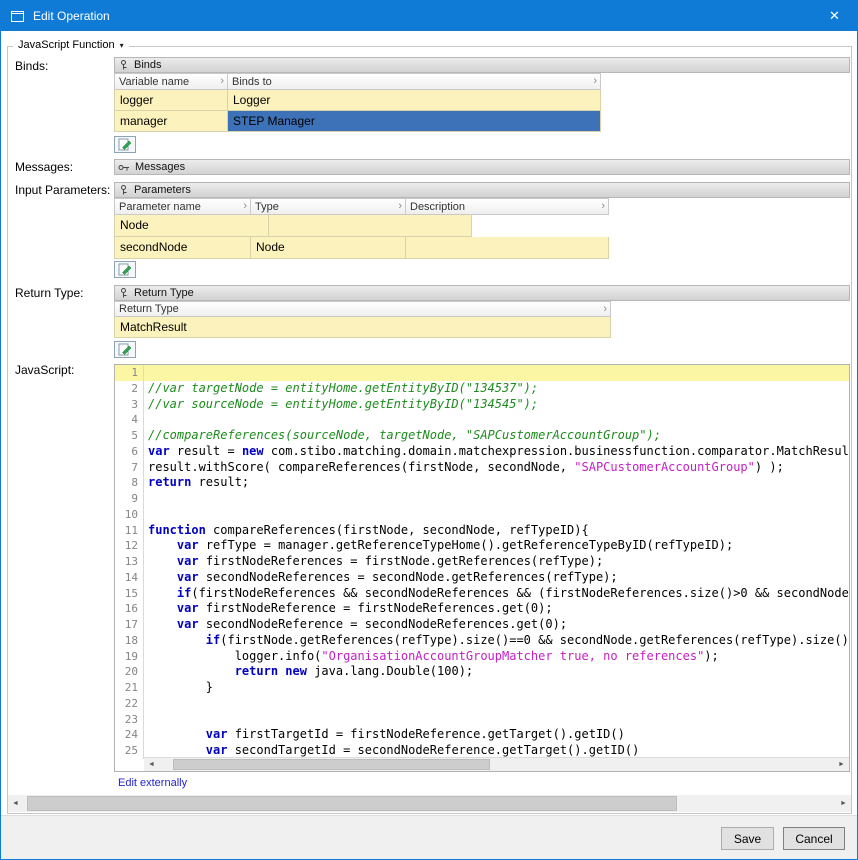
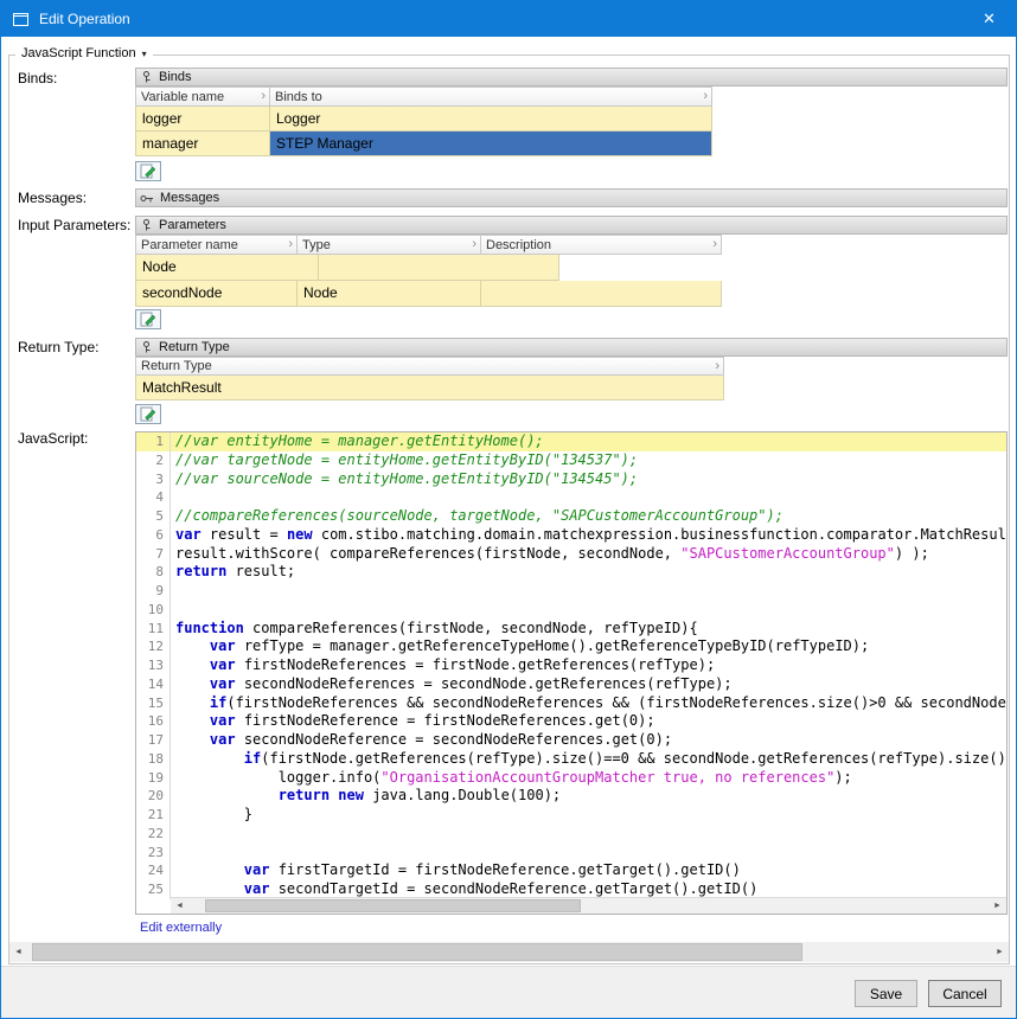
  Edit Operation
  ✕
  JavaScript Function
  ▾
  Binds:
  Messages:
  Input Parameters:
  Return Type:
  JavaScript:
  Binds
  Variable name
  ›
  Binds to
  ›
  logger
  Logger
  manager
  STEP Manager
  Messages
  Parameters
  Parameter name
  ›
  Type
  ›
  Description
  ›
  Node
  secondNode
  Node
  Return Type
  Return Type
  ›
  MatchResult
  1
+ //var entityHome = manager.getEntityHome();
  2
  //var targetNode = entityHome.getEntityByID("134537");
  3
  //var sourceNode = entityHome.getEntityByID("134545");
  4
  5
  //compareReferences(sourceNode, targetNode, "SAPCustomerAccountGroup");
  6
  var result = new com.stibo.matching.domain.matchexpression.businessfunction.comparator.MatchResul
  7
  result.withScore( compareReferences(firstNode, secondNode, "SAPCustomerAccountGroup") );
  8
  return result;
  9
  10
  11
  function compareReferences(firstNode, secondNode, refTypeID){
  12
  var refType = manager.getReferenceTypeHome().getReferenceTypeByID(refTypeID);
  13
  var firstNodeReferences = firstNode.getReferences(refType);
  14
  var secondNodeReferences = secondNode.getReferences(refType);
  15
  if(firstNodeReferences && secondNodeReferences && (firstNodeReferences.size()>0 && secondNode
  16
  var firstNodeReference = firstNodeReferences.get(0);
  17
  var secondNodeReference = secondNodeReferences.get(0);
  18
  if(firstNode.getReferences(refType).size()==0 && secondNode.getReferences(refType).size()
  19
  logger.info("OrganisationAccountGroupMatcher true, no references");
  20
  return new java.lang.Double(100);
  21
  }
  22
  23
  24
  var firstTargetId = firstNodeReference.getTarget().getID()
  25
  var secondTargetId = secondNodeReference.getTarget().getID()
  Edit externally
  Save
  Cancel
